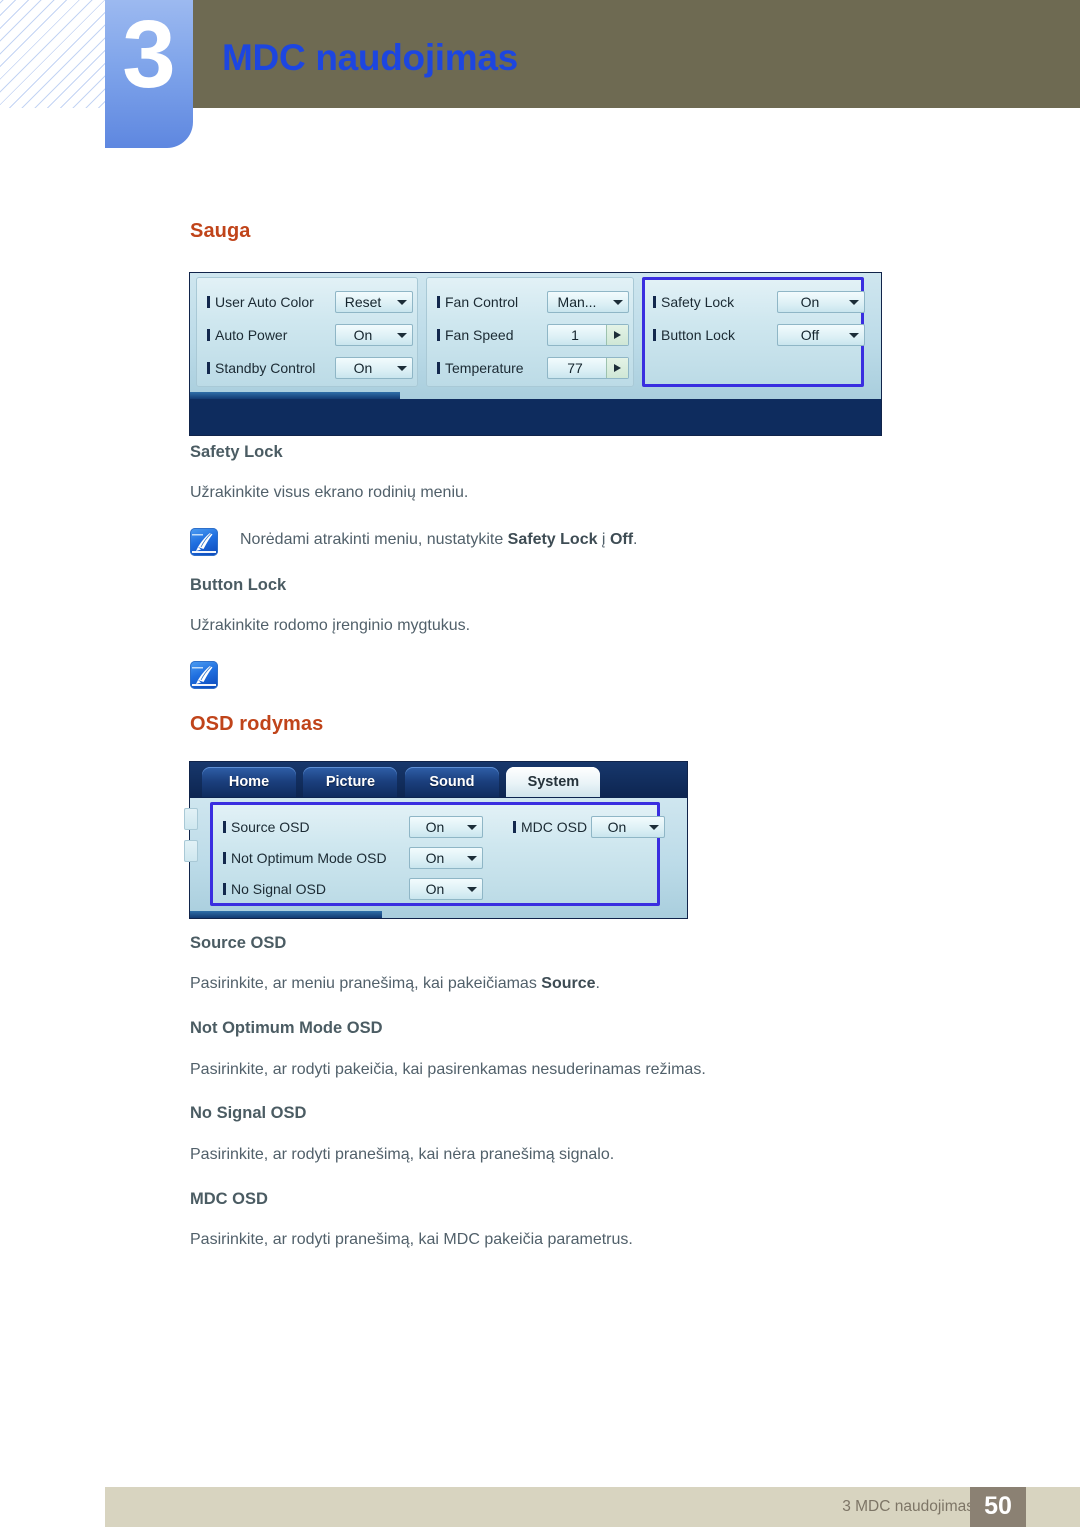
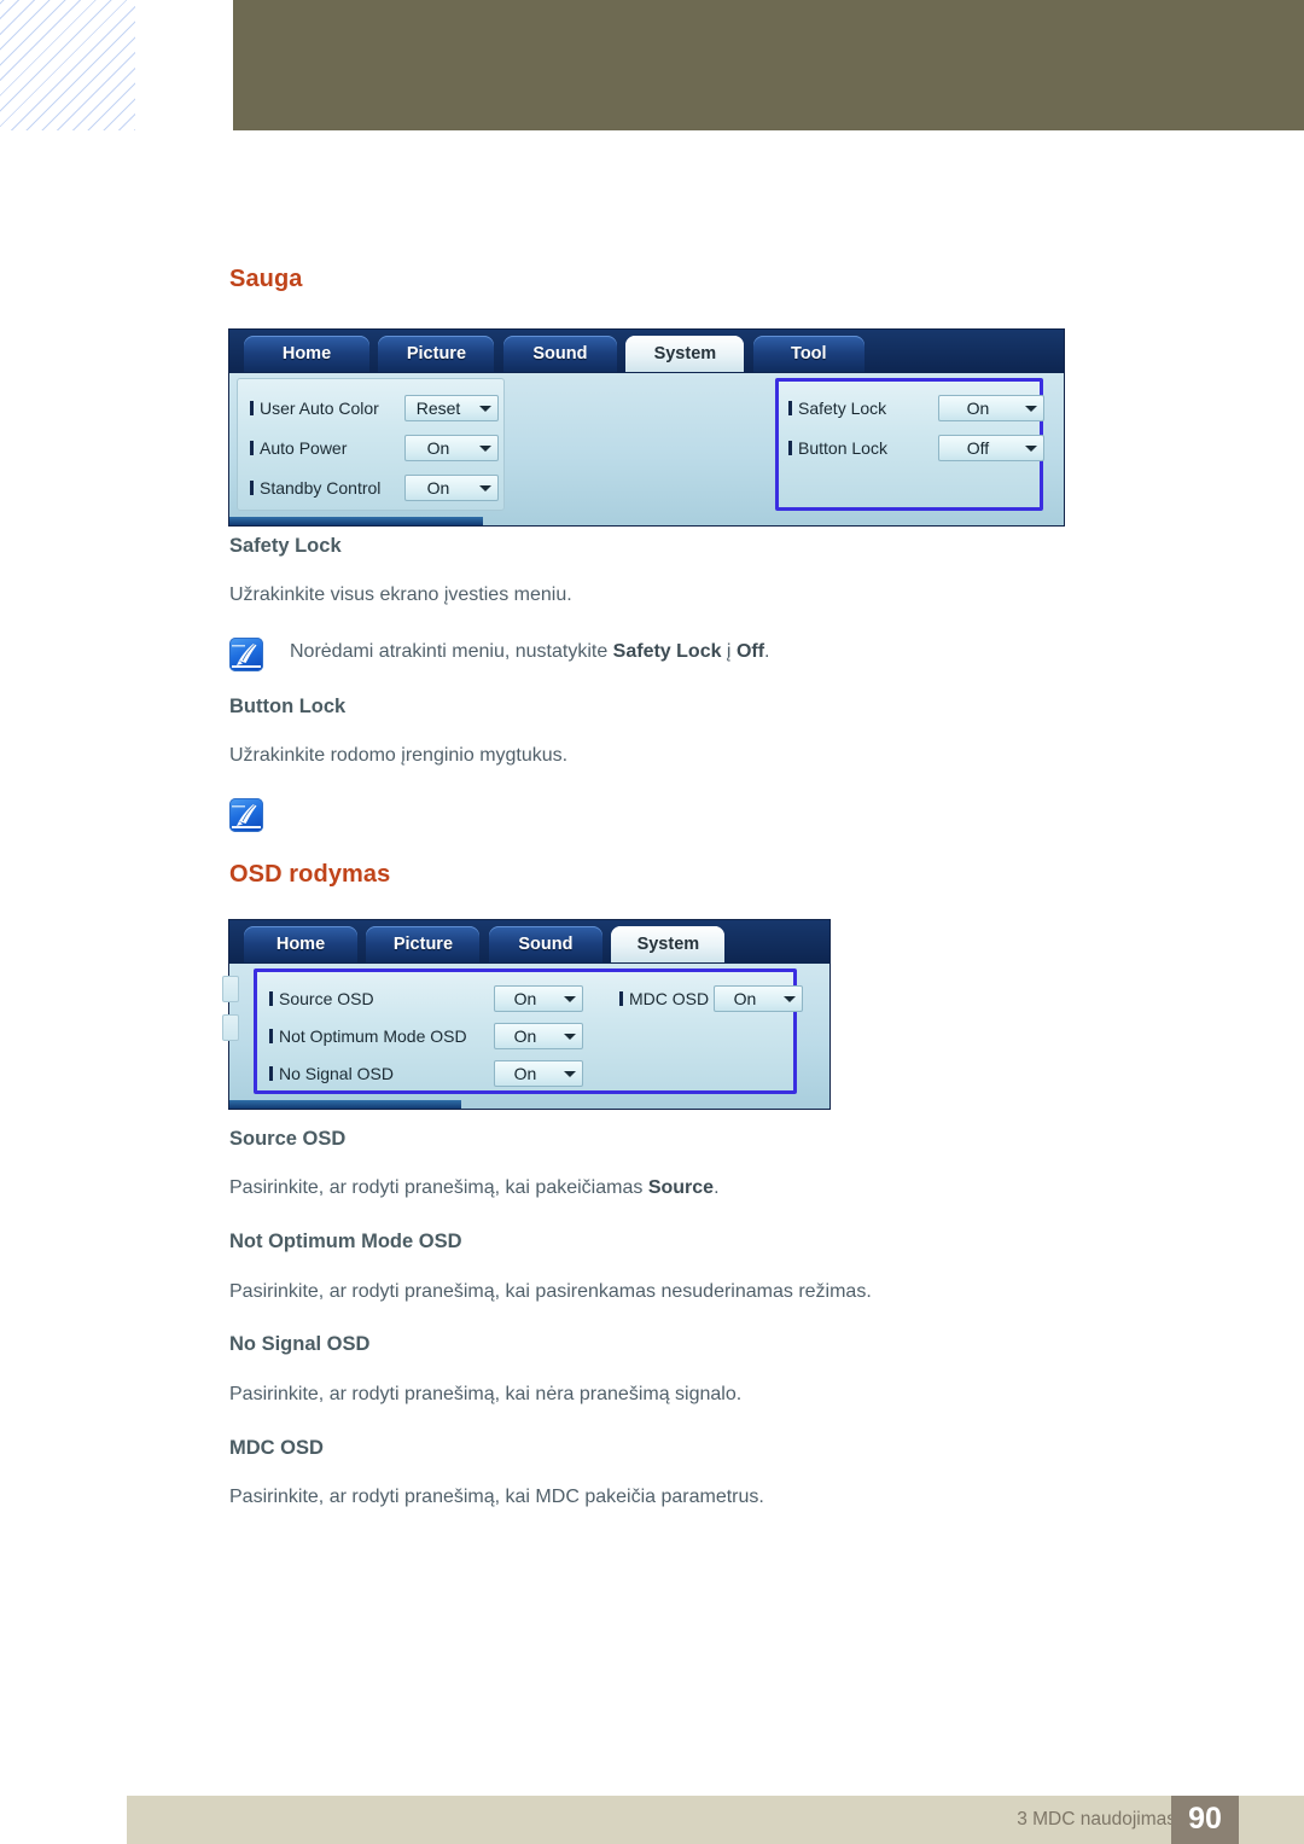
- 3
- MDC naudojimas
  Sauga
+ Home Picture Sound System Tool
  User Auto Color
  Reset
  Auto Power
  On
  Standby Control
  On
- Fan Control
- Man...
- Fan Speed
- 1
- Temperature
- 77
  Safety Lock
  On
  Button Lock
  Off
  Safety Lock
- Užrakinkite visus ekrano rodinių meniu.
+ Užrakinkite visus ekrano įvesties meniu.
  Norėdami atrakinti meniu, nustatykite Safety Lock į Off.
  Button Lock
  Užrakinkite rodomo įrenginio mygtukus.
  OSD rodymas
  Home Picture Sound System
  Source OSD
  On
  Not Optimum Mode OSD
  On
  No Signal OSD
  On
  MDC OSD
  On
  Source OSD
- Pasirinkite, ar meniu pranešimą, kai pakeičiamas Source.
+ Pasirinkite, ar rodyti pranešimą, kai pakeičiamas Source.
  Not Optimum Mode OSD
- Pasirinkite, ar rodyti pakeičia, kai pasirenkamas nesuderinamas režimas.
+ Pasirinkite, ar rodyti pranešimą, kai pasirenkamas nesuderinamas režimas.
  No Signal OSD
  Pasirinkite, ar rodyti pranešimą, kai nėra pranešimą signalo.
  MDC OSD
  Pasirinkite, ar rodyti pranešimą, kai MDC pakeičia parametrus.
  3 MDC naudojima
- 50
+ 90
